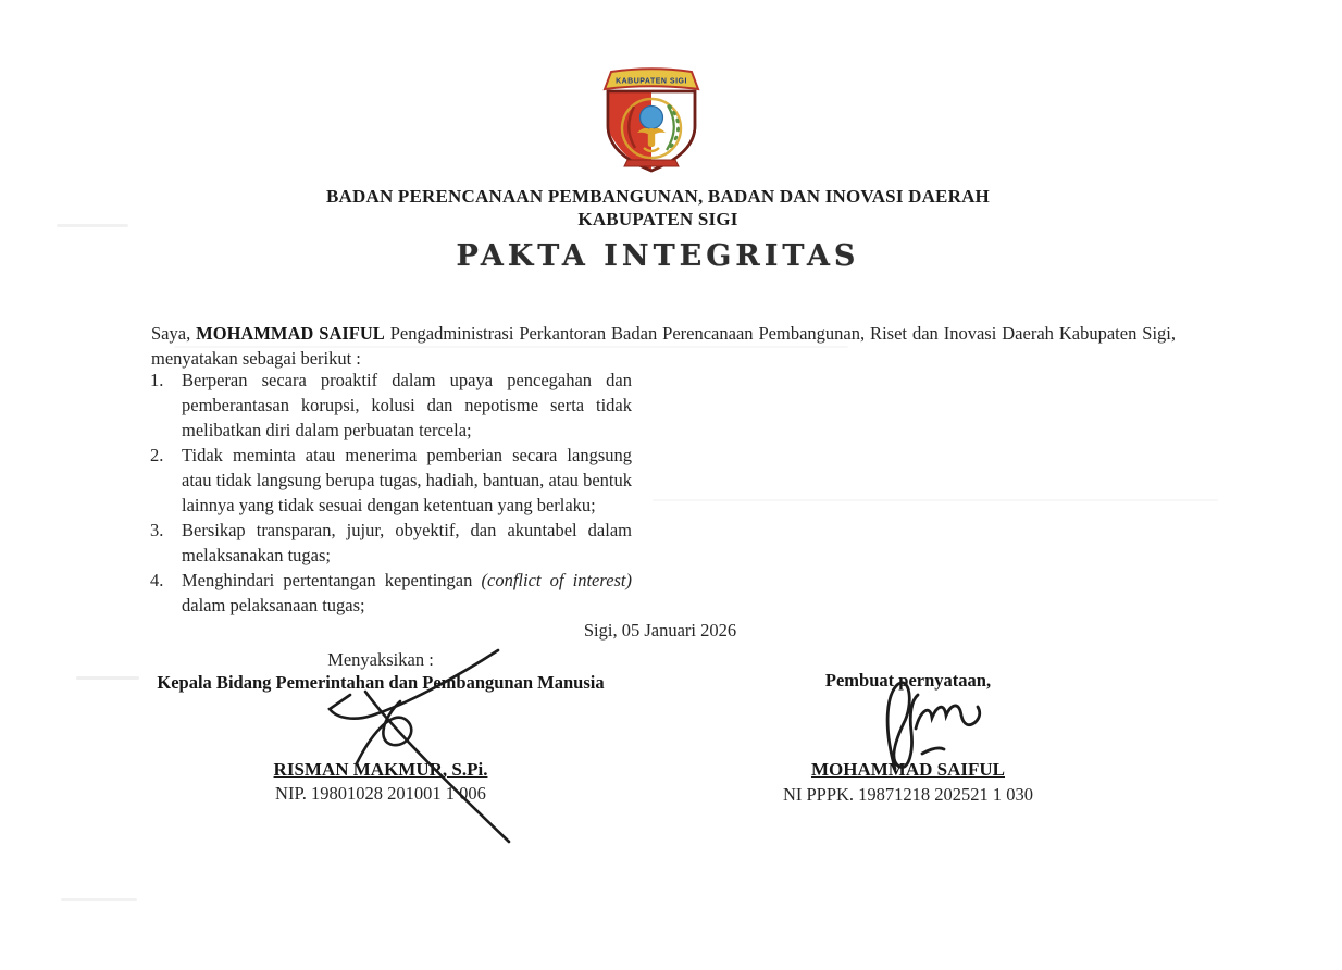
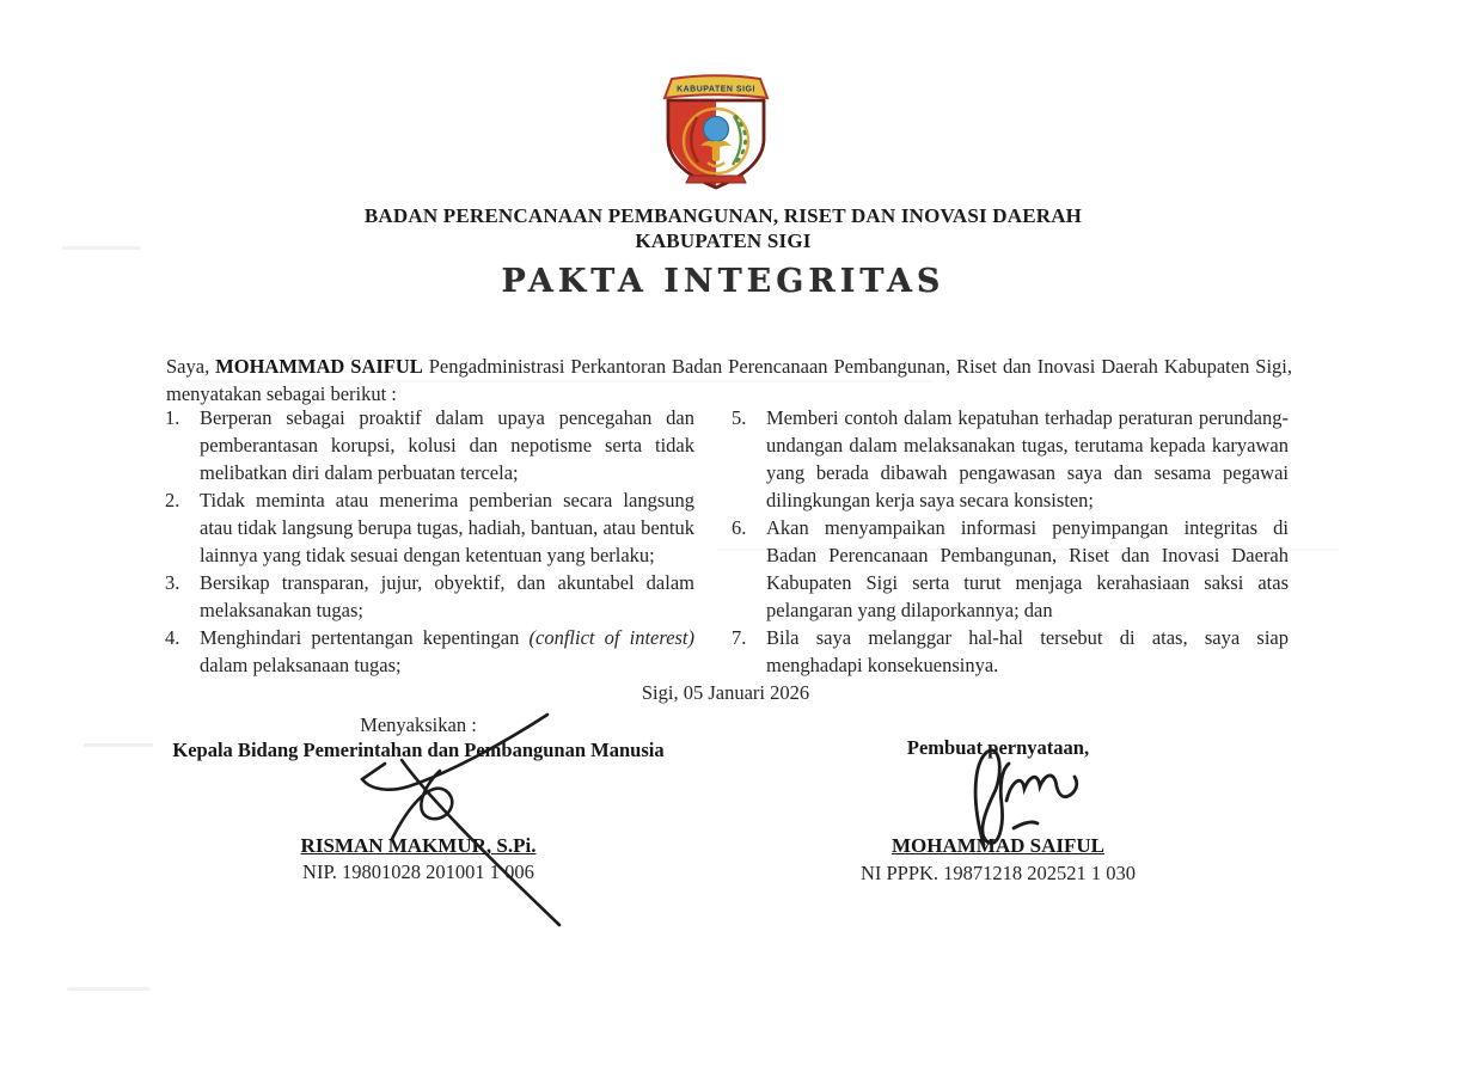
- BADAN PERENCANAAN PEMBANGUNAN, BADAN DAN INOVASI DAERAH
+ BADAN PERENCANAAN PEMBANGUNAN, RISET DAN INOVASI DAERAH
  KABUPATEN SIGI
  PAKTA INTEGRITAS
  Saya, MOHAMMAD SAIFUL Pengadministrasi Perkantoran Badan Perencanaan Pembangunan, Riset dan Inovasi Daerah Kabupaten Sigi, menyatakan sebagai berikut :
  1.
- Berperan secara proaktif dalam upaya pencegahan dan pemberantasan korupsi, kolusi dan nepotisme serta tidak melibatkan diri dalam perbuatan tercela;
+ Berperan sebagai proaktif dalam upaya pencegahan dan pemberantasan korupsi, kolusi dan nepotisme serta tidak melibatkan diri dalam perbuatan tercela;
  2.
  Tidak meminta atau menerima pemberian secara langsung atau tidak langsung berupa tugas, hadiah, bantuan, atau bentuk lainnya yang tidak sesuai dengan ketentuan yang berlaku;
  3.
  Bersikap transparan, jujur, obyektif, dan akuntabel dalam melaksanakan tugas;
  4.
  Menghindari pertentangan kepentingan (conflict of interest) dalam pelaksanaan tugas;
+ 5.
+ Memberi contoh dalam kepatuhan terhadap peraturan perundang-undangan dalam melaksanakan tugas, terutama kepada karyawan yang berada dibawah pengawasan saya dan sesama pegawai dilingkungan kerja saya secara konsisten;
+ 6.
+ Akan menyampaikan informasi penyimpangan integritas di Badan Perencanaan Pembangunan, Riset dan Inovasi Daerah Kabupaten Sigi serta turut menjaga kerahasiaan saksi atas pelangaran yang dilaporkannya; dan
+ 7.
+ Bila saya melanggar hal-hal tersebut di atas, saya siap menghadapi konsekuensinya.
  Sigi, 05 Januari 2026
  Menyaksikan :
  Kepala Bidang Pemerintahan dan Pembangunan Manusia
  RISMAN MAKMU, S.Pi.
  NIP. 19801028 201001 1 006
  Pembuat pernyataan,
  MOHAMMAD SAIFUL
  NI PPPK. 19871218 202521 1 030
